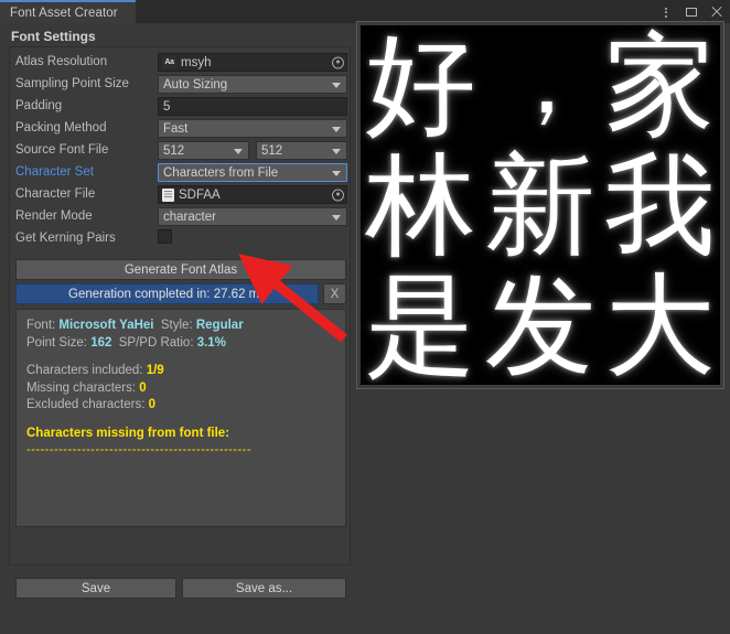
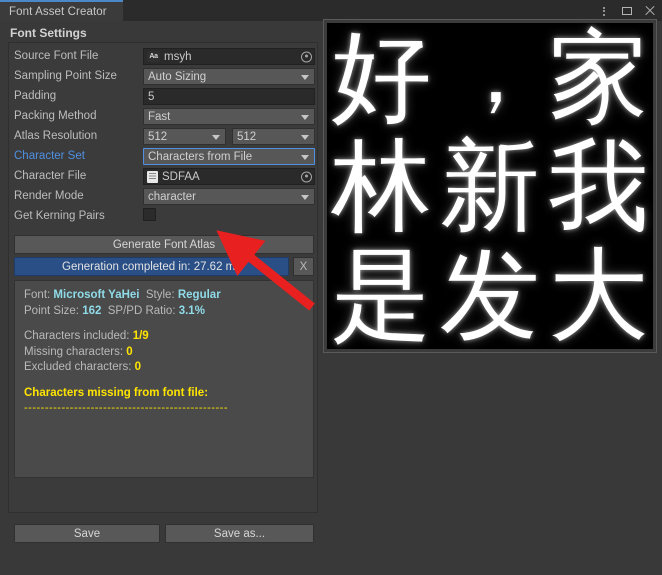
  Font Asset Creator
  Font Settings
- Atlas Resolution
+ Source Font File
  msyh
  Sampling Point Size
  Auto Sizing
  Padding
  5
  Packing Method
  Fast
- Source Font File
+ Atlas Resolution
  512
  512
  Character Set
  Characters from File
  Character File
  SDFAA
  Render Mode
  character
  Get Kerning Pairs
  Generate Font Atlas
  Generation completed in: 27.62 ms
  X
  Font: Microsoft YaHei Style: Regular
  Point Size: 162 SP/PD Ratio: 3.1%
  Characters included: 1/9
  Missing characters: 0
  Excluded characters: 0
  Characters missing from font file:
  -------------------------------------------------
  Save
  Save as...
  好
  ，
  家
  林
  新
  我
  是
  发
  大
